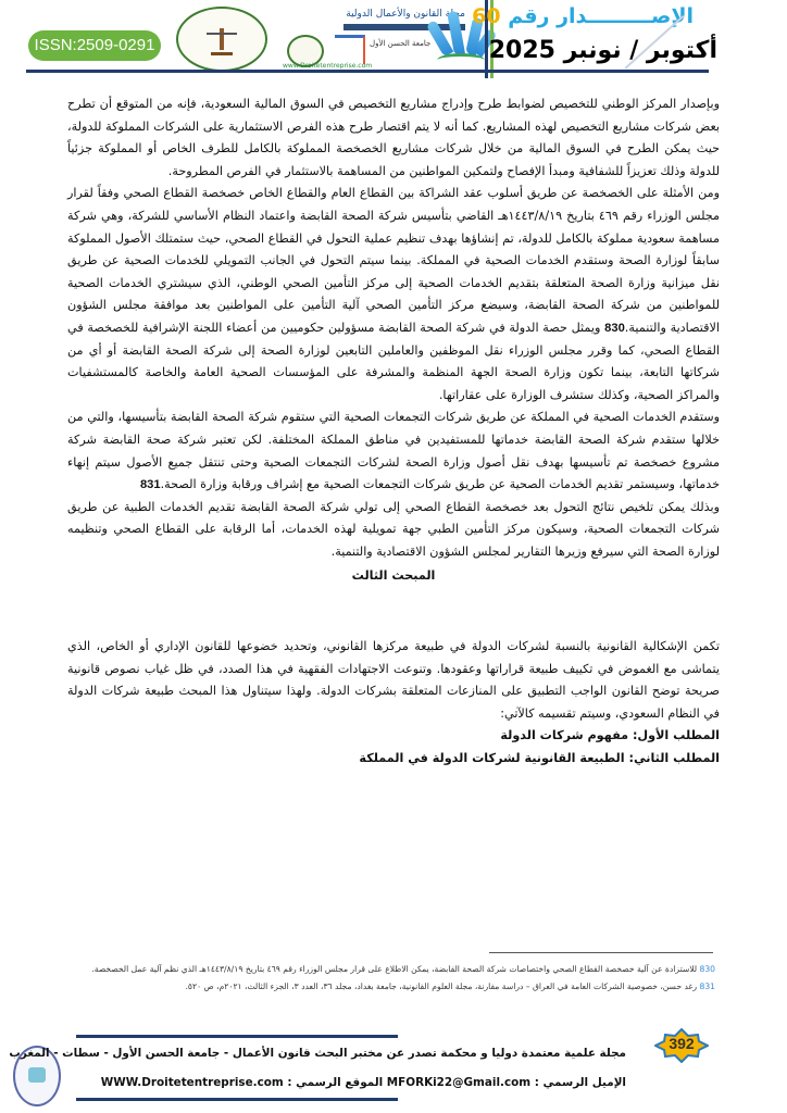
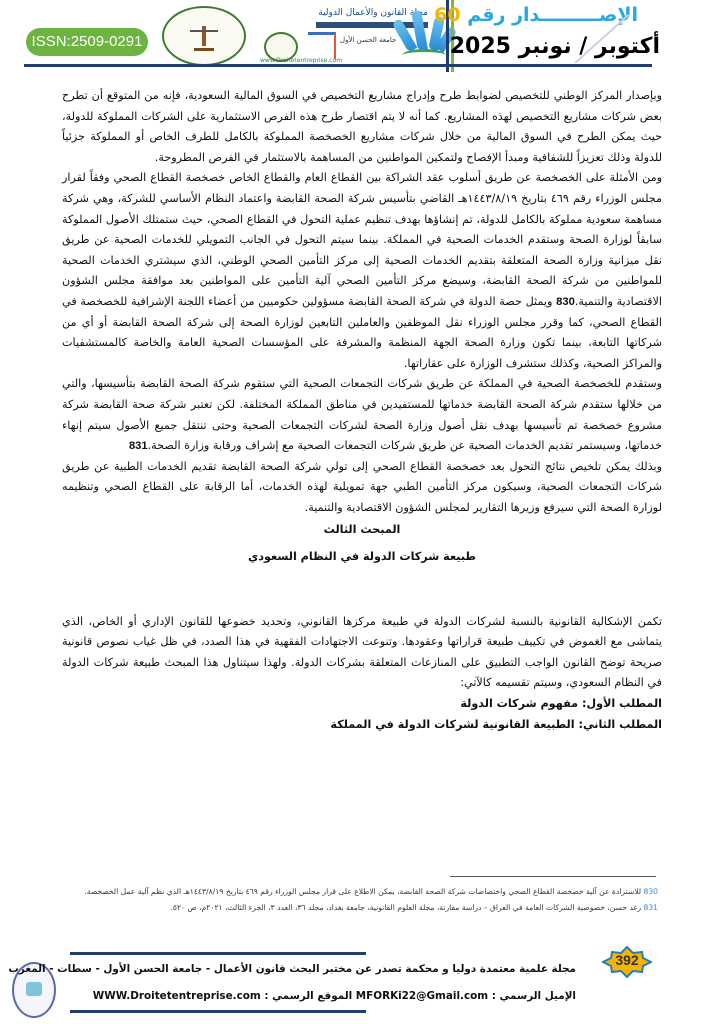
  ISSN:2509-0291
  م القانون والأعمال الدولية
  جامعة الحسن الأول
  اإصـــــــــدار رقم 60
  أكتوبر / نونبر 2025
  وبإصدار المركز الوطني للتخصيص لضوابط طرح وإدراج مشاريع التخصيص في السوق المالية السعودية، فإنه من المتوقع أن تطرح بعض شركات مشاريع التخصيص لهذه المشاريع. كما أنه لا يتم اقتصار طرح هذه الفرص الاستثمارية على الشركات المملوكة للدولة، حيث يمكن الطرح في السوق المالية من خلال شركات مشاريع الخصخصة المملوكة بالكامل للطرف الخاص أو المملوكة جزئياً للدولة وذلك تعزيزاً للشفافية ومبدأ الإفصاح ولتمكين المواطنين من المساهمة بالاستثمار في الفرص المطروحة.
  ومن الأمثلة على الخصخصة عن طريق أسلوب عقد الشراكة بين القطاع العام والقطاع الخاص خصخصة القطاع الصحي وفقاً لقرار مجلس الوزراء رقم ٤٦٩ بتاريخ ١٤٤٣/٨/١٩هـ القاضي بتأسيس شركة الصحة القابضة واعتماد النظام الأساسي للشركة، وهي شركة مساهمة سعودية مملوكة بالكامل للدولة، تم إنشاؤها بهدف تنظيم عملية التحول في القطاع الصحي، حيث ستمتلك الأصول المملوكة سابقاً لوزارة الصحة وستقدم الخدمات الصحية في المملكة. بينما سيتم التحول في الجانب التمويلي للخدمات الصحية عن طريق نقل ميزانية وزارة الصحة المتعلقة بتقديم الخدمات الصحية إلى مركز التأمين الصحي الوطني، الذي سيشتري الخدمات الصحية للمواطنين من شركة الصحة القابضة، وسيضع مركز التأمين الصحي آلية التأمين على المواطنين بعد موافقة مجلس الشؤون الاقتصادية والتنمية.830 ويمثل حصة الدولة في شركة الصحة القابضة مسؤولين حكوميين من أعضاء اللجنة الإشرافية للخصخصة في القطاع الصحي، كما وقرر مجلس الوزراء نقل الموظفين والعاملين التابعين لوزارة الصحة إلى شركة الصحة القابضة أو أي من شركاتها التابعة، بينما تكون وزارة الصحة الجهة المنظمة والمشرفة على المؤسسات الصحية العامة والخاصة كالمستشفيات والمراكز الصحية، وكذلك ستشرف الوزارة على عقاراتها.
- وستقدم الخدمات الصحية في المملكة عن طريق شركات التجمعات الصحية التي ستقوم شركة الصحة القابضة بتأسيسها، والتي من خلالها ستقدم شركة الصحة القابضة خدماتها للمستفيدين في مناطق المملكة المختلفة. لكن تعتبر شركة صحة القابضة شركة مشروع خصخصة تم تأسيسها بهدف نقل أصول وزارة الصحة لشركات التجمعات الصحية وحتى تنتقل جميع الأصول سيتم إنهاء خدماتها، وسيستمر تقديم الخدمات الصحية عن طريق شركات التجمعات الصحية مع إشراف ورقابة وزارة الصحة.831
+ وستقدم للخصخصة الصحية في المملكة عن طريق شركات التجمعات الصحية التي ستقوم شركة الصحة القابضة بتأسيسها، والتي من خلالها ستقدم شركة الصحة القابضة خدماتها للمستفيدين في مناطق المملكة المختلفة. لكن تعتبر شركة صحة القابضة شركة مشروع خصخصة تم تأسيسها بهدف نقل أصول وزارة الصحة لشركات التجمعات الصحية وحتى تنتقل جميع الأصول سيتم إنهاء خدماتها، وسيستمر تقديم الخدمات الصحية عن طريق شركات التجمعات الصحية مع إشراف ورقابة وزارة الصحة.831
  وبذلك يمكن تلخيص نتائج التحول بعد خصخصة القطاع الصحي إلى تولي شركة الصحة القابضة تقديم الخدمات الطبية عن طريق شركات التجمعات الصحية، وسيكون مركز التأمين الطبي جهة تمويلية لهذه الخدمات، أما الرقابة على القطاع الصحي وتنظيمه لوزارة الصحة التي سيرفع وزيرها التقارير لمجلس الشؤون الاقتصادية والتنمية.
  المبحث الثالث
+ طبيعة شركات الدولة في النظام السعودي
  تكمن الإشكالية القانونية بالنسبة لشركات الدولة في طبيعة مركزها القانوني، وتحديد خضوعها للقانون الإداري أو الخاص، الذي يتماشى مع الغموض في تكييف طبيعة قراراتها وعقودها. وتنوعت الاجتهادات الفقهية في هذا الصدد، في ظل غياب نصوص قانونية صريحة توضح القانون الواجب التطبيق على المنازعات المتعلقة بشركات الدولة. ولهذا سيتناول هذا المبحث طبيعة شركات الدولة في النظام السعودي، وسيتم تقسيمه كالآتي:
  المطلب الأول: مفهوم شركات الدولة
  المطلب الثاني: الطبيعة القانونية لشركات الدولة في المملكة
  830 للاستزادة عن آلية خصخصة القطاع الصحي واختصاصات شركة الصحة القابضة، يمكن الاطلاع على قرار مجلس الوزراء رقم ٤٦٩ بتاريخ ١٤٤٣/٨/١٩هـ الذي نظم آلية عمل الخصخصة.
  831 رغد حسن، خصوصية الشركات العامة في العراق – دراسة مقارنة، مجلة العلوم القانونية، جامعة بغداد، مجلد ٣٦، العدد ٣، الجزء الثالث، ٢٠٢١م، ص ٥٢٠.
  مجلة علمية معتمدة دوليا و محكمة تصدر عن مختبر البحث قانون الأعمال - جامعة الحسن الأول - سطات - المغرب
  الإميل الرسمي : MFORKi22@Gmail.com الموقع الرسمي : WWW.Droitetentreprise.com
  392
